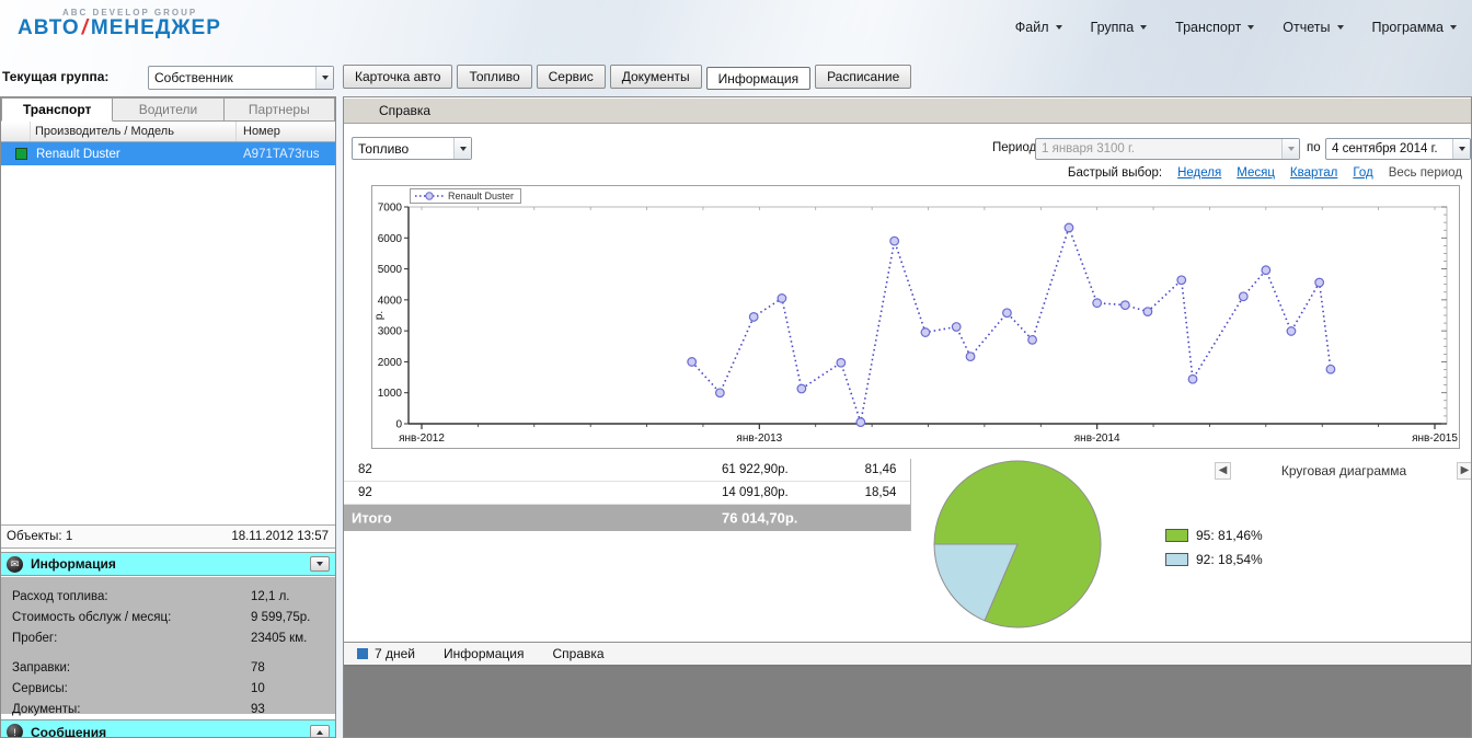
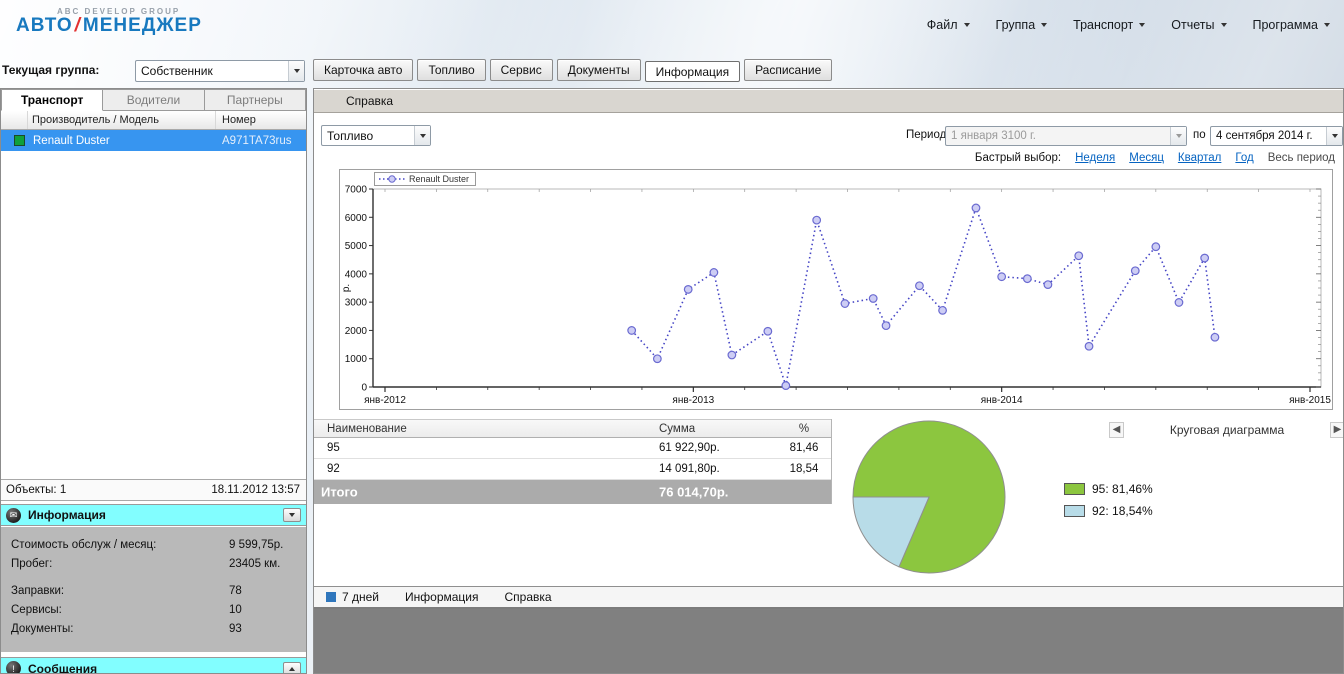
  ABC DEVELOP GROUP
  АВТО/МЕНЕДЖЕР
  Файл
  Группа
  Транспорт
  Отчеты
  Программа
  Текущая группа:
  Собственник
  Карточка авто
  Топливо
  Сервис
  Документы
  Информация
  Расписание
  Транспорт
  Водители
  Партнеры
  Производитель / Модель
  Номер
  Renault Duster
  A971TA73rus
  Объекты: 1
  18.11.2012 13:57
  ✉
  Информация
- Расход топлива:
- 12,1 л.
  Стоимость обслуж / месяц:
  9 599,75р.
  Пробег:
  23405 км.
  Заправки:
  78
  Сервисы:
  10
  Документы:
  93
  !
  Сообщения
  Справка
  Топливо
  Период
  1 января 3100 г.
  по
  4 сентября 2014 г.
  Бастрый выбор:
  Неделя
  Месяц
  Квартал
  Год
  Весь период
  0
  1000
  2000
  3000
  4000
  5000
  6000
  7000
  янв-2012
  янв-2013
  янв-2014
  янв-2015
  Renault Duster
+ Наименование
+ Сумма
+ %
- 82
+ 95
  61 922,90р.
  81,46
  92
  14 091,80р.
  18,54
  Итого
  76 014,70р.
  ◀
  Круговая диаграмма
  ▶
  95: 81,46%
  92: 18,54%
  7 дней
  Информация
  Справка
